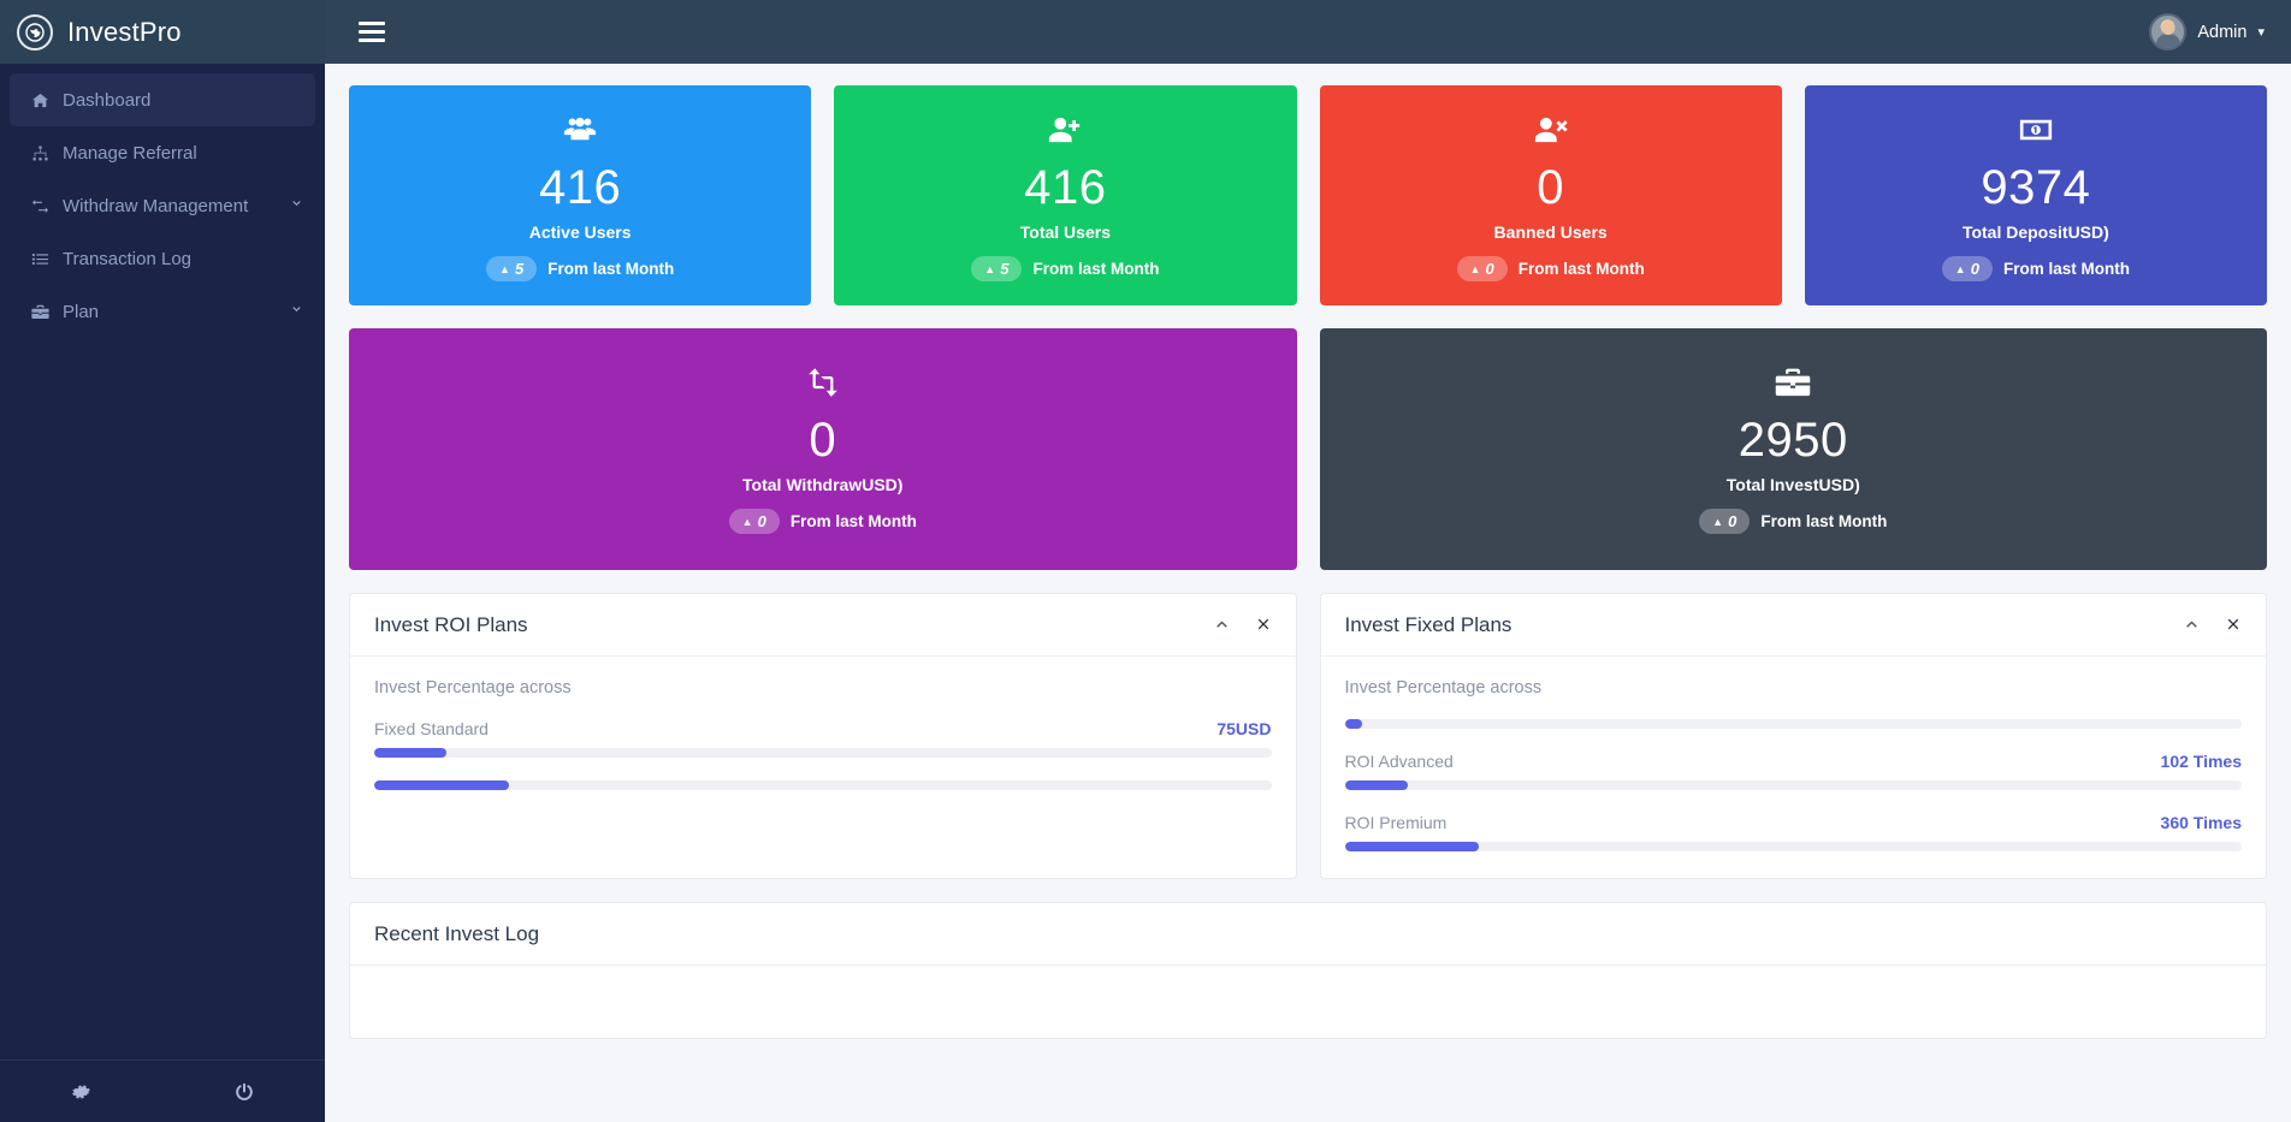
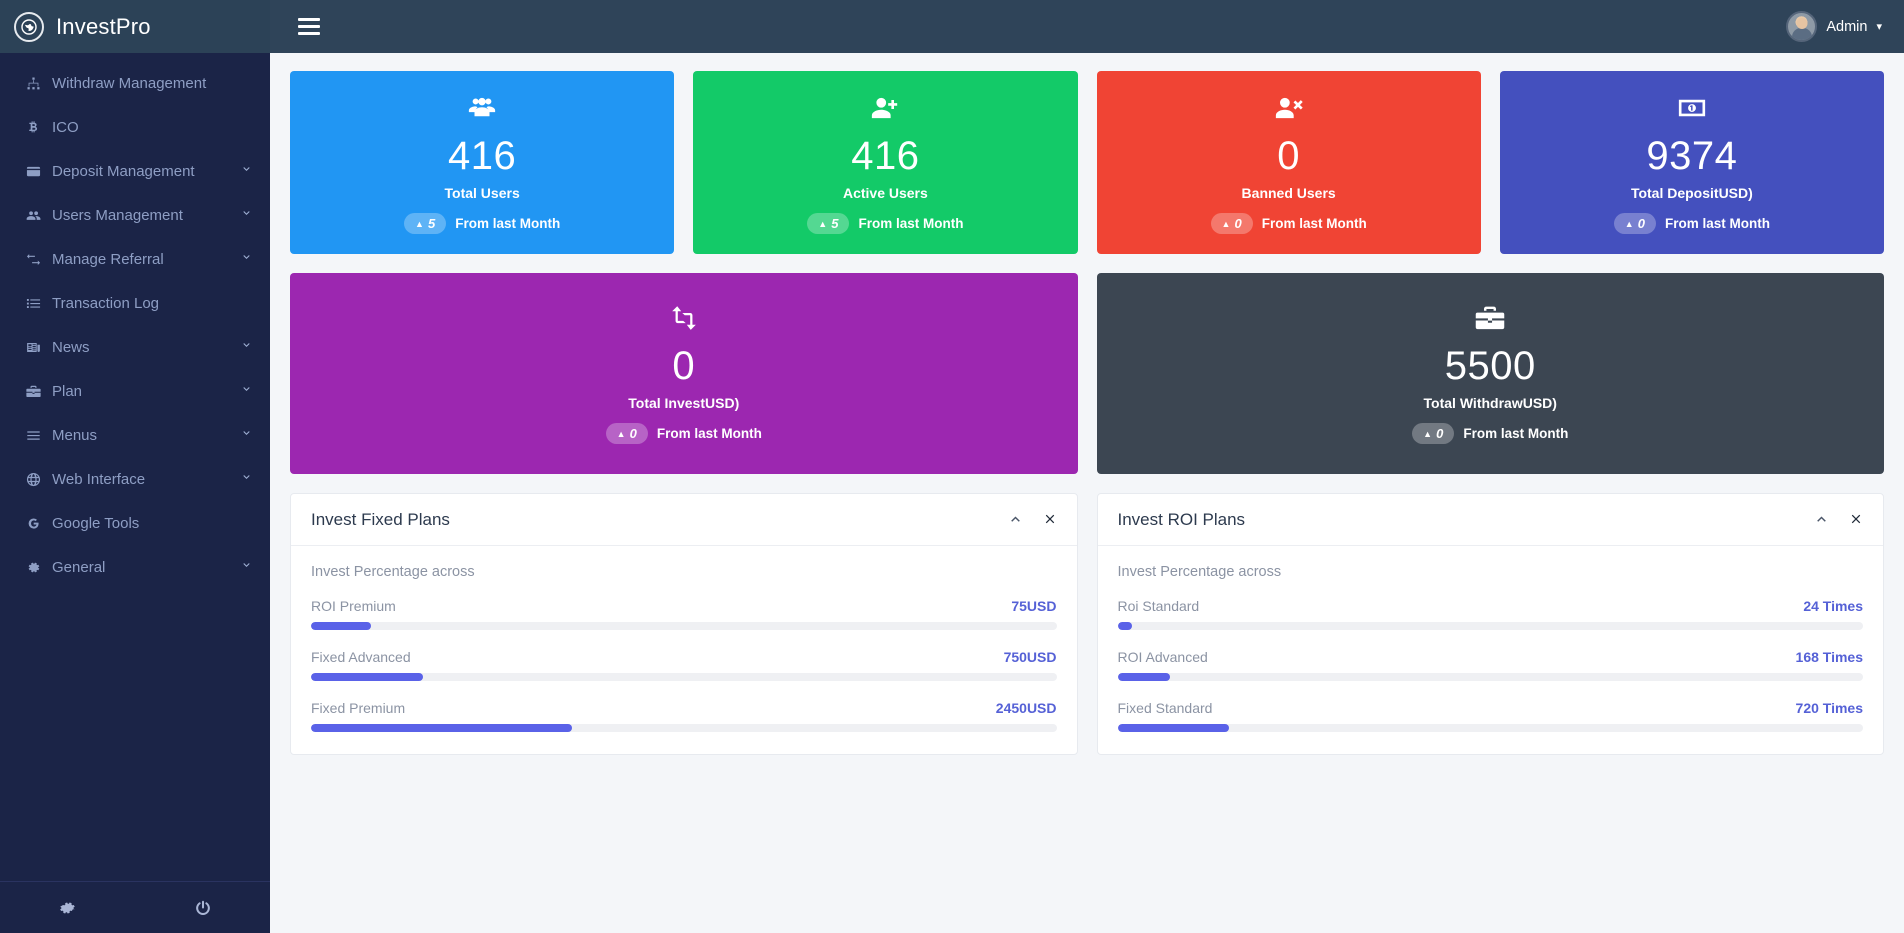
  InvestPro
  Admin
  ▾
- Dashboard
- Manage Referral
+ Withdraw Management
+ ICO
+ Deposit Management
+ Users Management
- Withdraw Management
+ Manage Referral
  Transaction Log
+ News
  Plan
+ Menus
+ Web Interface
+ Google Tools
+ General
  416
- Active Users
+ Total Users
  ▲
  5
  From last Month
  416
- Total Users
+ Active Users
  ▲
  5
  From last Month
  0
  Banned Users
  ▲
  0
  From last Month
  9374
  Total DepositUSD)
  ▲
  0
  From last Month
  0
- Total WithdrawUSD)
+ Total InvestUSD)
  ▲
  0
  From last Month
- 2950
+ 5500
- Total InvestUSD)
+ Total WithdrawUSD)
  ▲
  0
  From last Month
- Invest ROI Plans
+ Invest Fixed Plans
  Invest Percentage across
- Fixed Standard
+ ROI Premium
  75USD
+ Fixed Advanced
+ 750USD
+ Fixed Premium
+ 2450USD
- Invest Fixed Plans
+ Invest ROI Plans
  Invest Percentage across
+ Roi Standard
+ 24 Times
  ROI Advanced
- 102 Times
+ 168 Times
- ROI Premium
+ Fixed Standard
- 360 Times
+ 720 Times
- Recent Invest Log
